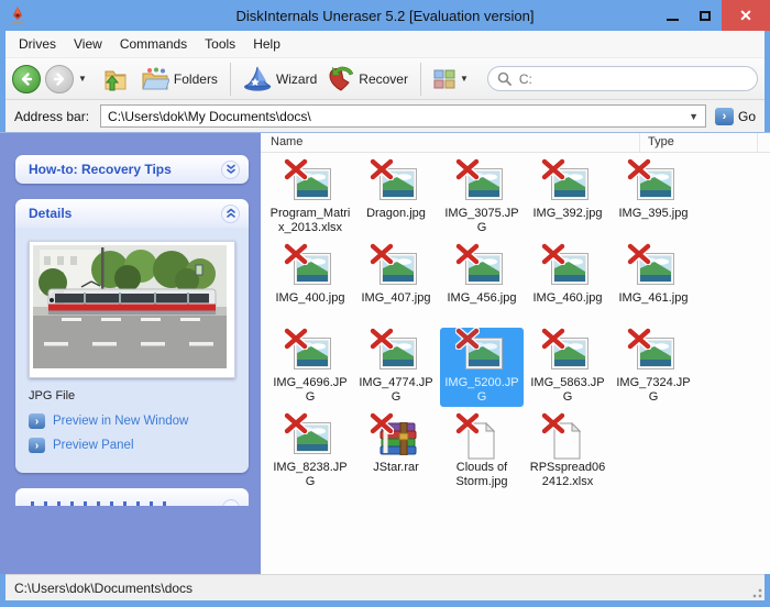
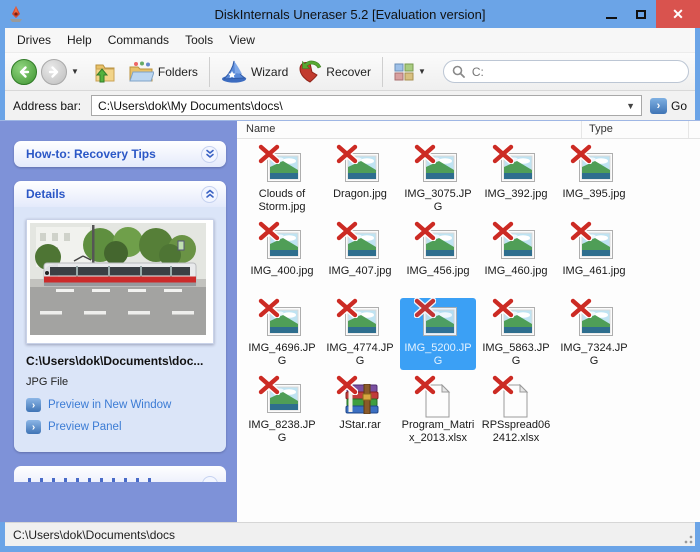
  DiskInternals Uneraser 5.2 [Evaluation version]
  ✕
  Drives
- View
+ Help
  Commands
  Tools
- Help
+ View
  ▼
  Folders
  Wizard
  Recover
  ▼
  C:
  Address bar:
  C:\Users\dok\My Documents\docs\
  ▼
  ›
  Go
  How-to: Recovery Tips
  Details
+ C:\Users\dok\Documents\doc...
  JPG File
  ›
  Preview in New Window
  ›
  Preview Panel
  Name
  Type
- Program_Matrix_2013.xlsx
+ Clouds of Storm.jpg
  Dragon.jpg
  IMG_3075.JPG
  IMG_392.jpg
  IMG_395.jpg
  IMG_400.jpg
  IMG_407.jpg
  IMG_456.jpg
  IMG_460.jpg
  IMG_461.jpg
  IMG_4696.JPG
  IMG_4774.JPG
  IMG_5200.JPG
  IMG_5863.JPG
  IMG_7324.JPG
  IMG_8238.JPG
  JStar.rar
- Clouds of Storm.jpg
+ Program_Matrix_2013.xlsx
  RPSspread062412.xlsx
  C:\Users\dok\Documents\docs
